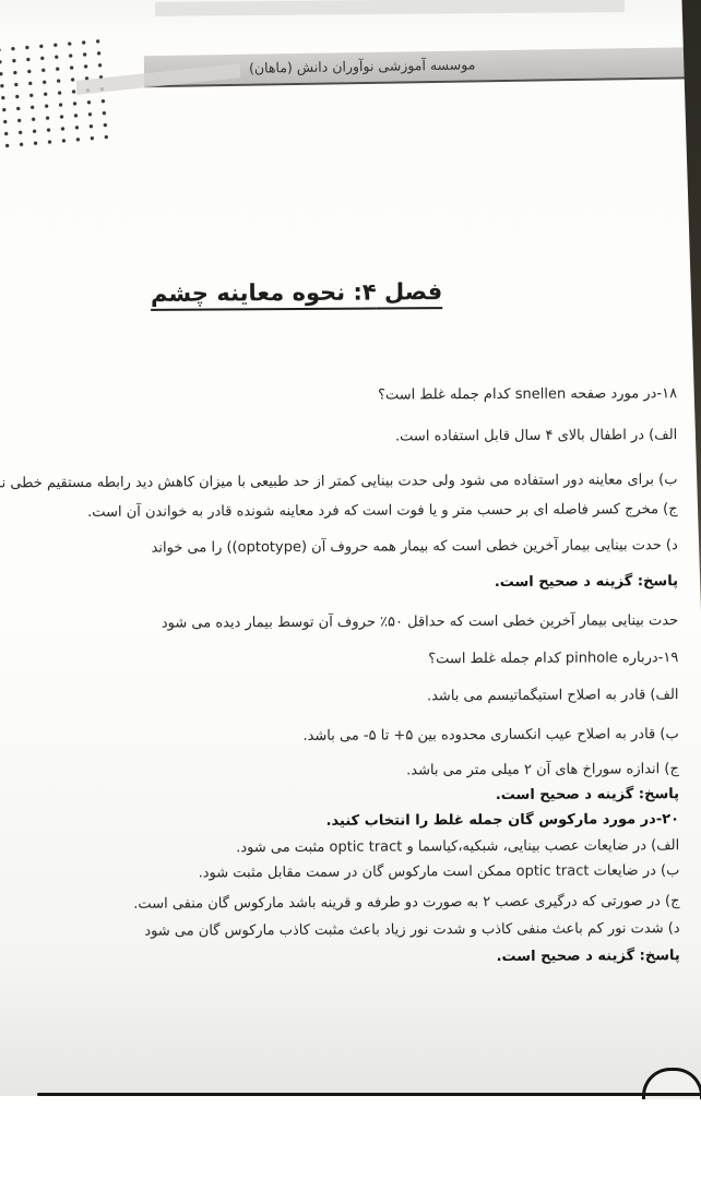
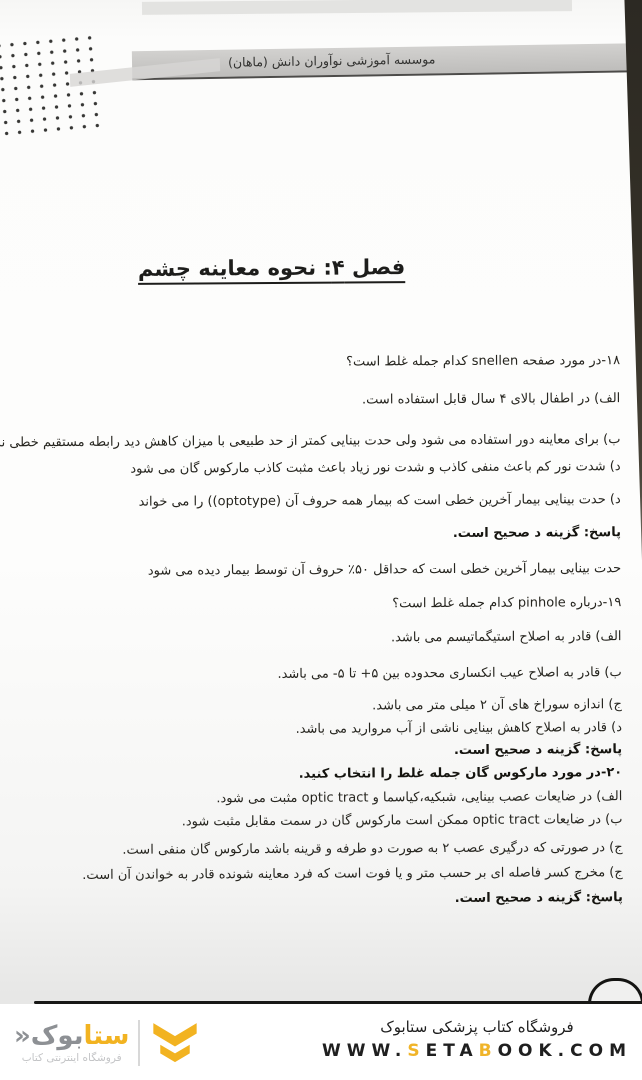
  موسسه آموزشی نوآوران دانش (ماهان)
  فصل ۴: نحوه معاینه چشم
  ۱۸-در مورد صفحه snellen کدام جمله غلط است؟
  الف) در اطفال بالای ۴ سال قابل استفاده است.
  ب) برای معاینه دور استفاده می شود ولی حدت بینایی کمتر از حد طبیعی با میزان کاهش دید رابطه مستقیم خطی ن
- ج) مخرج کسر فاصله ای بر حسب متر و یا فوت است که فرد معاینه شونده قادر به خواندن آن است.
+ د) شدت نور کم باعث منفی کاذب و شدت نور زیاد باعث مثبت کاذب مارکوس گان می شود
  د) حدت بینایی بیمار آخرین خطی است که بیمار همه حروف آن (optotype)) را می خواند
  پاسخ: گزینه د صحیح است.
  حدت بینایی بیمار آخرین خطی است که حداقل ۵۰٪ حروف آن توسط بیمار دیده می شود
  ۱۹-درباره pinhole کدام جمله غلط است؟
  الف) قادر به اصلاح استیگماتیسم می باشد.
  ب) قادر به اصلاح عیب انکساری محدوده بین ۵+ تا ۵- می باشد.
  ج) اندازه سوراخ های آن ۲ میلی متر می باشد.
+ د) قادر به اصلاح کاهش بینایی ناشی از آب مروارید می باشد.
  پاسخ: گزینه د صحیح است.
  ۲۰-در مورد مارکوس گان جمله غلط را انتخاب کنید.
  الف) در ضایعات عصب بینایی، شبکیه،کیاسما و optic tract مثبت می شود.
  ب) در ضایعات optic tract ممکن است مارکوس گان در سمت مقابل مثبت شود.
  ج) در صورتی که درگیری عصب ۲ به صورت دو طرفه و قرینه باشد مارکوس گان منفی است.
- د) شدت نور کم باعث منفی کاذب و شدت نور زیاد باعث مثبت کاذب مارکوس گان می شود
+ ج) مخرج کسر فاصله ای بر حسب متر و یا فوت است که فرد معاینه شونده قادر به خواندن آن است.
  پاسخ: گزینه د صحیح است.
+ فروشگاه کتاب پزشکی ستابوک
+ WWW.SETABOOK.COM
+ ستابوک«
+ فروشگاه اینترنتی کتاب
